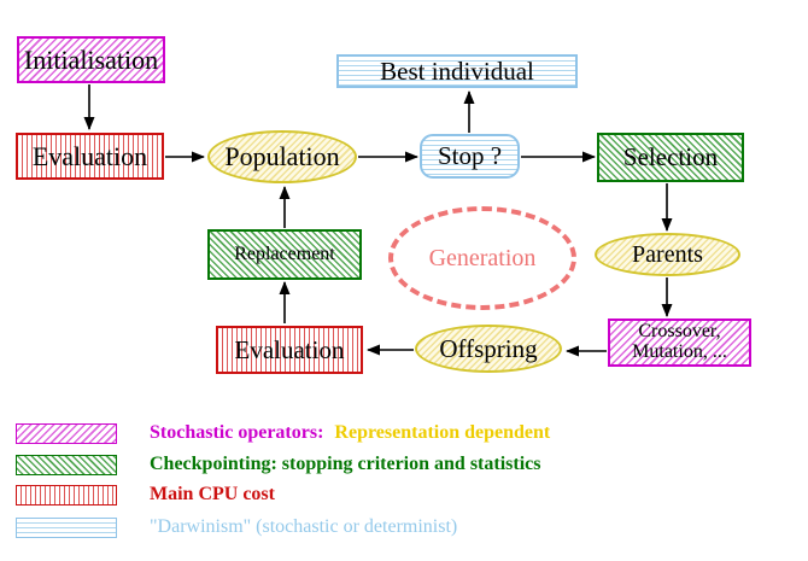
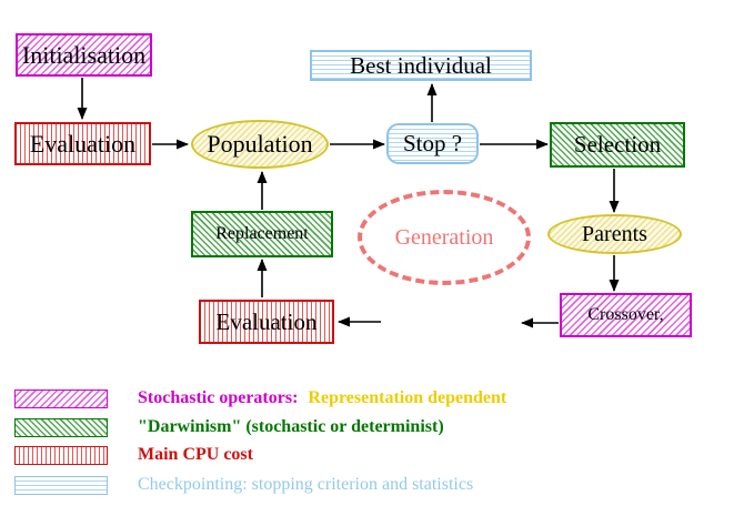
  Initialisation
  Evaluation
  Population
  Stop ?
  Best individual
  Selection
  Parents
  Crossover,
- Mutation, ...
- Offspring
  Evaluation
  Replacement
  Generation
  Stochastic operators:
  Representation dependent
- Checkpointing: stopping criterion and statistics
+ "Darwinism" (stochastic or determinist)
  Main CPU cost
- "Darwinism" (stochastic or determinist)
+ Checkpointing: stopping criterion and statistics
